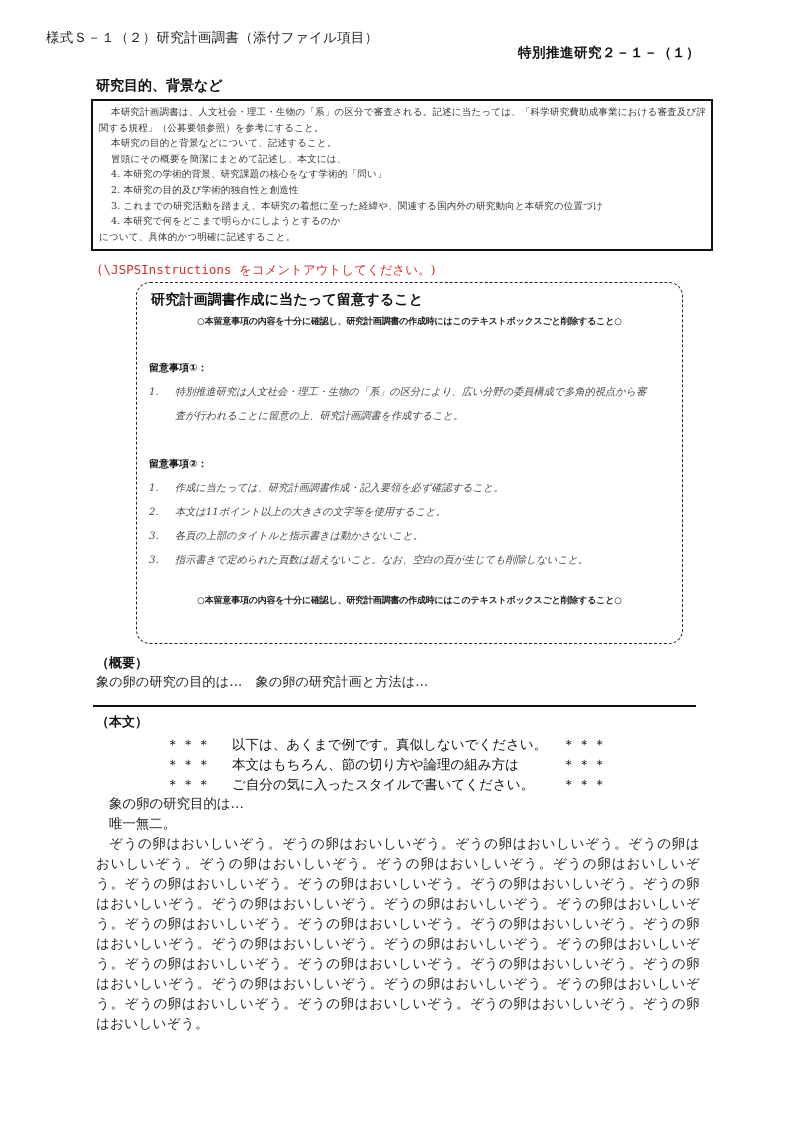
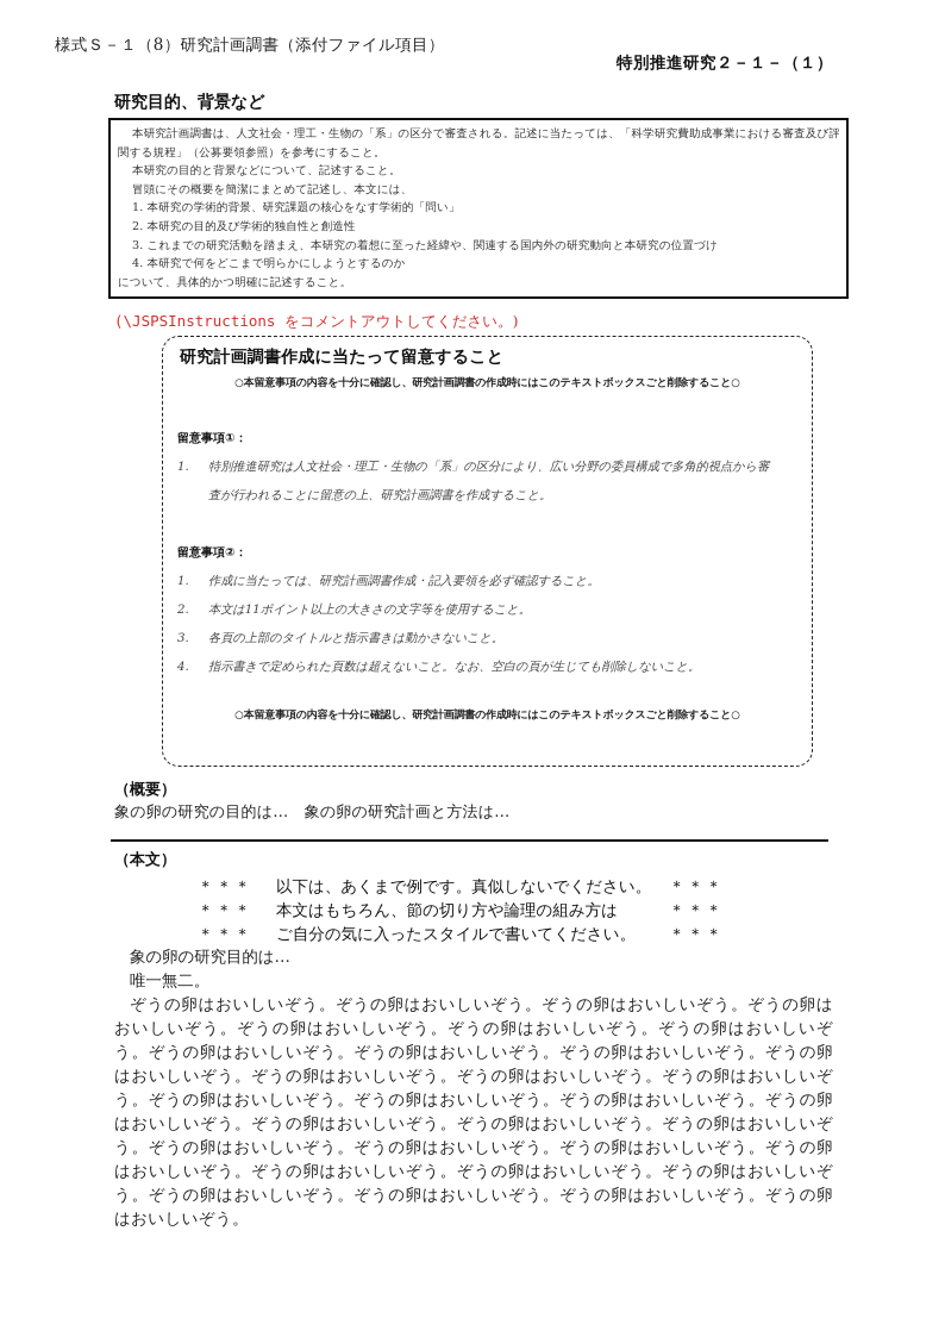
- 様式Ｓ－１（２）研究計画調書（添付ファイル項目）
+ 様式Ｓ－１（8）研究計画調書（添付ファイル項目）
  特別推進研究２－１－（１）
  研究目的、背景など
  本研究計画調書は、人文社会・理工・生物の「系」の区分で審査される。記述に当たっては、「科学研究費助成事業における審査及び評
  関する規程」（公募要領参照）を参考にすること。
  本研究の目的と背景などについて、記述すること。
  冒頭にその概要を簡潔にまとめて記述し、本文には、
- 4. 本研究の学術的背景、研究課題の核心をなす学術的「問い」
+ 1. 本研究の学術的背景、研究課題の核心をなす学術的「問い」
  2. 本研究の目的及び学術的独自性と創造性
  3. これまでの研究活動を踏まえ、本研究の着想に至った経緯や、関連する国内外の研究動向と本研究の位置づけ
  4. 本研究で何をどこまで明らかにしようとするのか
  について、具体的かつ明確に記述すること。
  (\JSPSInstructions をコメントアウトしてください。)
  研究計画調書作成に当たって留意すること
  ○本留意事項の内容を十分に確認し、研究計画調書の作成時にはこのテキストボックスごと削除すること○
  留意事項①：
  1. 特別推進研究は人文社会・理工・生物の「系」の区分により、広い分野の委員構成で多角的視点から審
  査が行われることに留意の上、研究計画調書を作成すること。
  留意事項②：
  1. 作成に当たっては、研究計画調書作成・記入要領を必ず確認すること。
  2. 本文は11ポイント以上の大きさの文字等を使用すること。
  3. 各頁の上部のタイトルと指示書きは動かさないこと。
- 3. 指示書きで定められた頁数は超えないこと。なお、空白の頁が生じても削除しないこと。
+ 4. 指示書きで定められた頁数は超えないこと。なお、空白の頁が生じても削除しないこと。
  ○本留意事項の内容を十分に確認し、研究計画調書の作成時にはこのテキストボックスごと削除すること○
  （概要）
  象の卵の研究の目的は… 象の卵の研究計画と方法は…
  （本文）
  ＊＊＊ 以下は、あくまで例です。真似しないでください。 ＊＊＊
  ＊＊＊ 本文はもちろん、節の切り方や論理の組み方は ＊＊＊
  ＊＊＊ ご自分の気に入ったスタイルで書いてください。 ＊＊＊
  象の卵の研究目的は…
  唯一無二。
  ぞうの卵はおいしいぞう。ぞうの卵はおいしいぞう。ぞうの卵はおいしいぞう。ぞうの卵はおいしいぞう。ぞうの卵はおいしいぞう。ぞうの卵はおいしいぞう。ぞうの卵はおいしいぞう。ぞうの卵はおいしいぞう。ぞうの卵はおいしいぞう。ぞうの卵はおいしいぞう。ぞうの卵はおいしいぞう。ぞうの卵はおいしいぞう。ぞうの卵はおいしいぞう。ぞうの卵はおいしいぞう。ぞうの卵はおいしいぞう。ぞうの卵はおいしいぞう。ぞうの卵はおいしいぞう。ぞうの卵はおいしいぞう。ぞうの卵はおいしいぞう。ぞうの卵はおいしいぞう。ぞうの卵はおいしいぞう。ぞうの卵はおいしいぞう。ぞうの卵はおいしいぞう。ぞうの卵はおいしいぞう。ぞうの卵はおいしいぞう。ぞうの卵はおいしいぞう。ぞうの卵はおいしいぞう。ぞうの卵はおいしいぞう。ぞうの卵はおいしいぞう。ぞうの卵はおいしいぞう。ぞうの卵はおいしいぞう。ぞうの卵はおいしいぞう。
